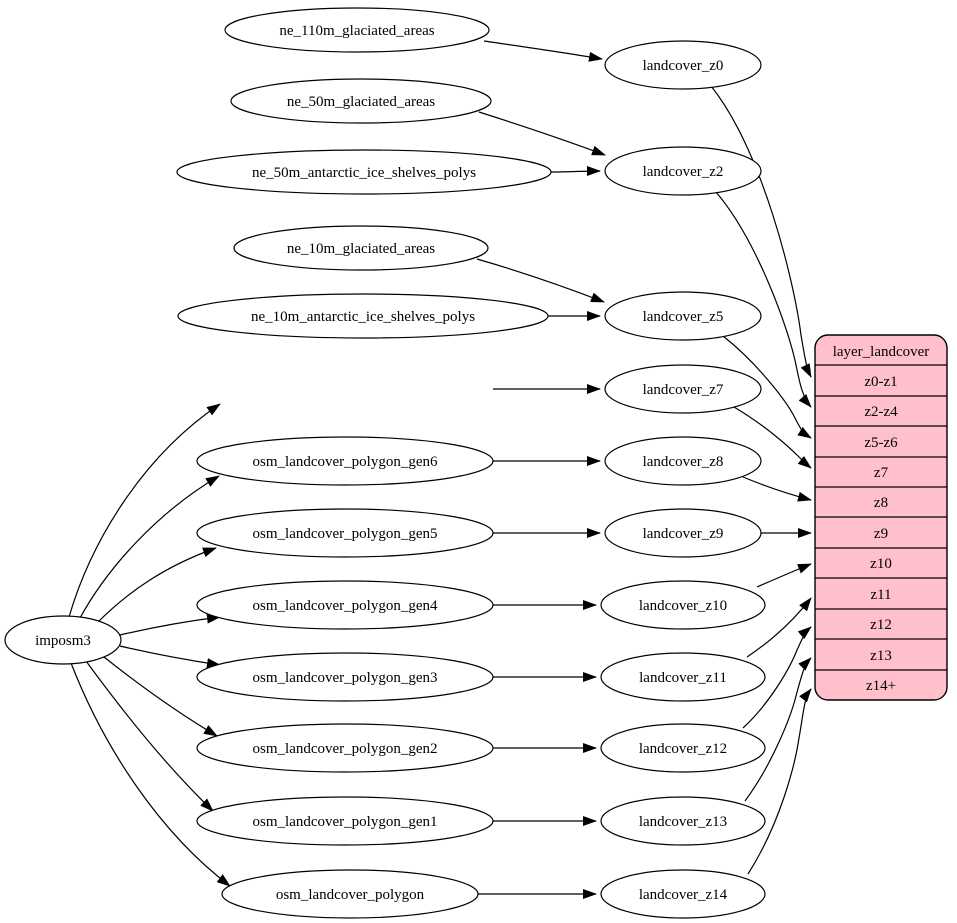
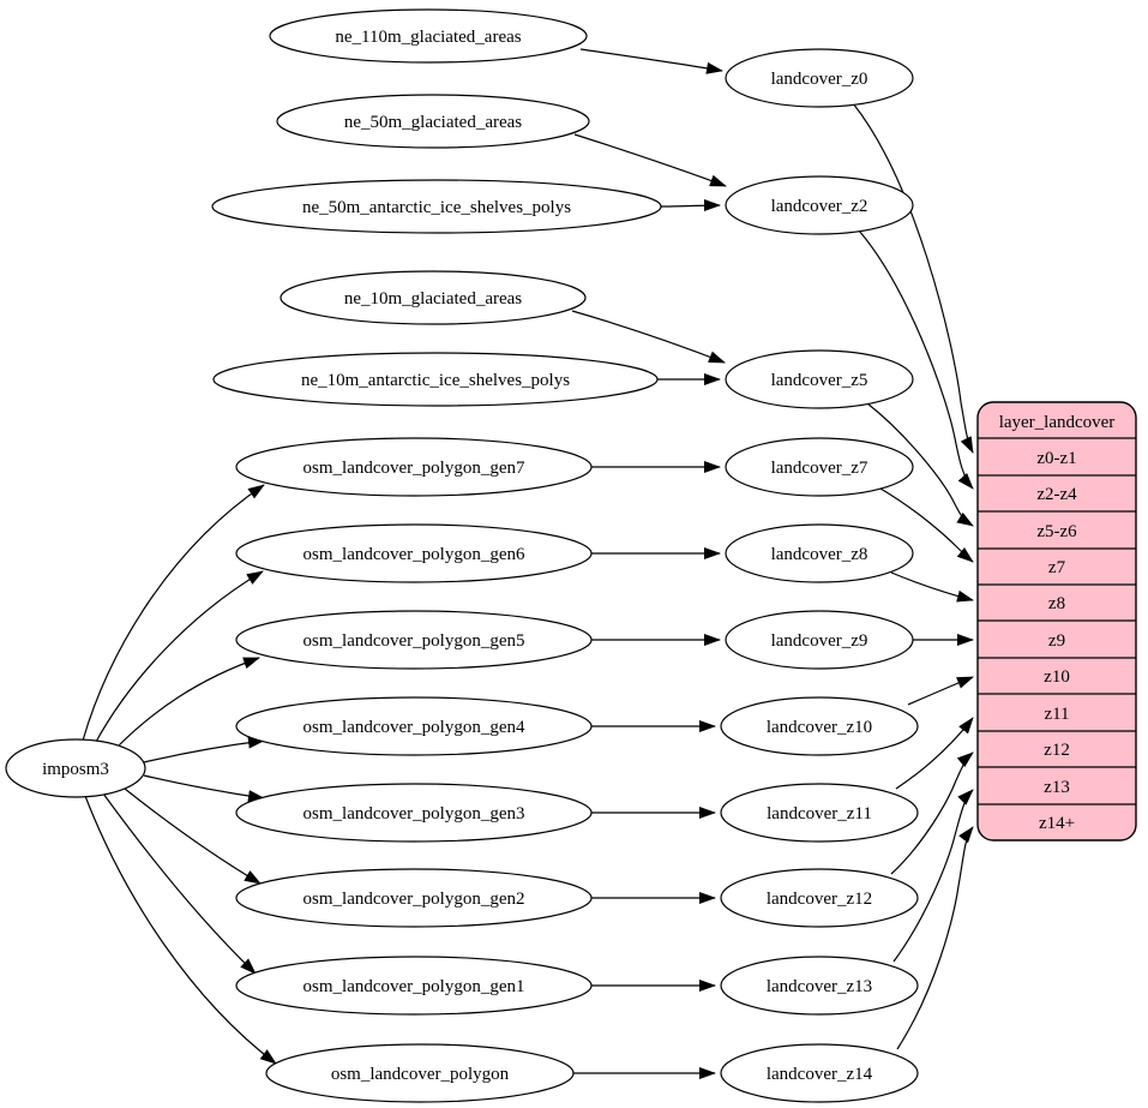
  imposm3
  ne_110m_glaciated_areas
  ne_50m_glaciated_areas
  ne_50m_antarctic_ice_shelves_polys
  ne_10m_glaciated_areas
  ne_10m_antarctic_ice_shelves_polys
+ osm_landcover_polygon_gen7
  osm_landcover_polygon_gen6
  osm_landcover_polygon_gen5
  osm_landcover_polygon_gen4
  osm_landcover_polygon_gen3
  osm_landcover_polygon_gen2
  osm_landcover_polygon_gen1
  osm_landcover_polygon
  landcover_z0
  landcover_z2
  landcover_z5
  landcover_z7
  landcover_z8
  landcover_z9
  landcover_z10
  landcover_z11
  landcover_z12
  landcover_z13
  landcover_z14
  layer_landcover
  z0-z1
  z2-z4
  z5-z6
  z7
  z8
  z9
  z10
  z11
  z12
  z13
  z14+
